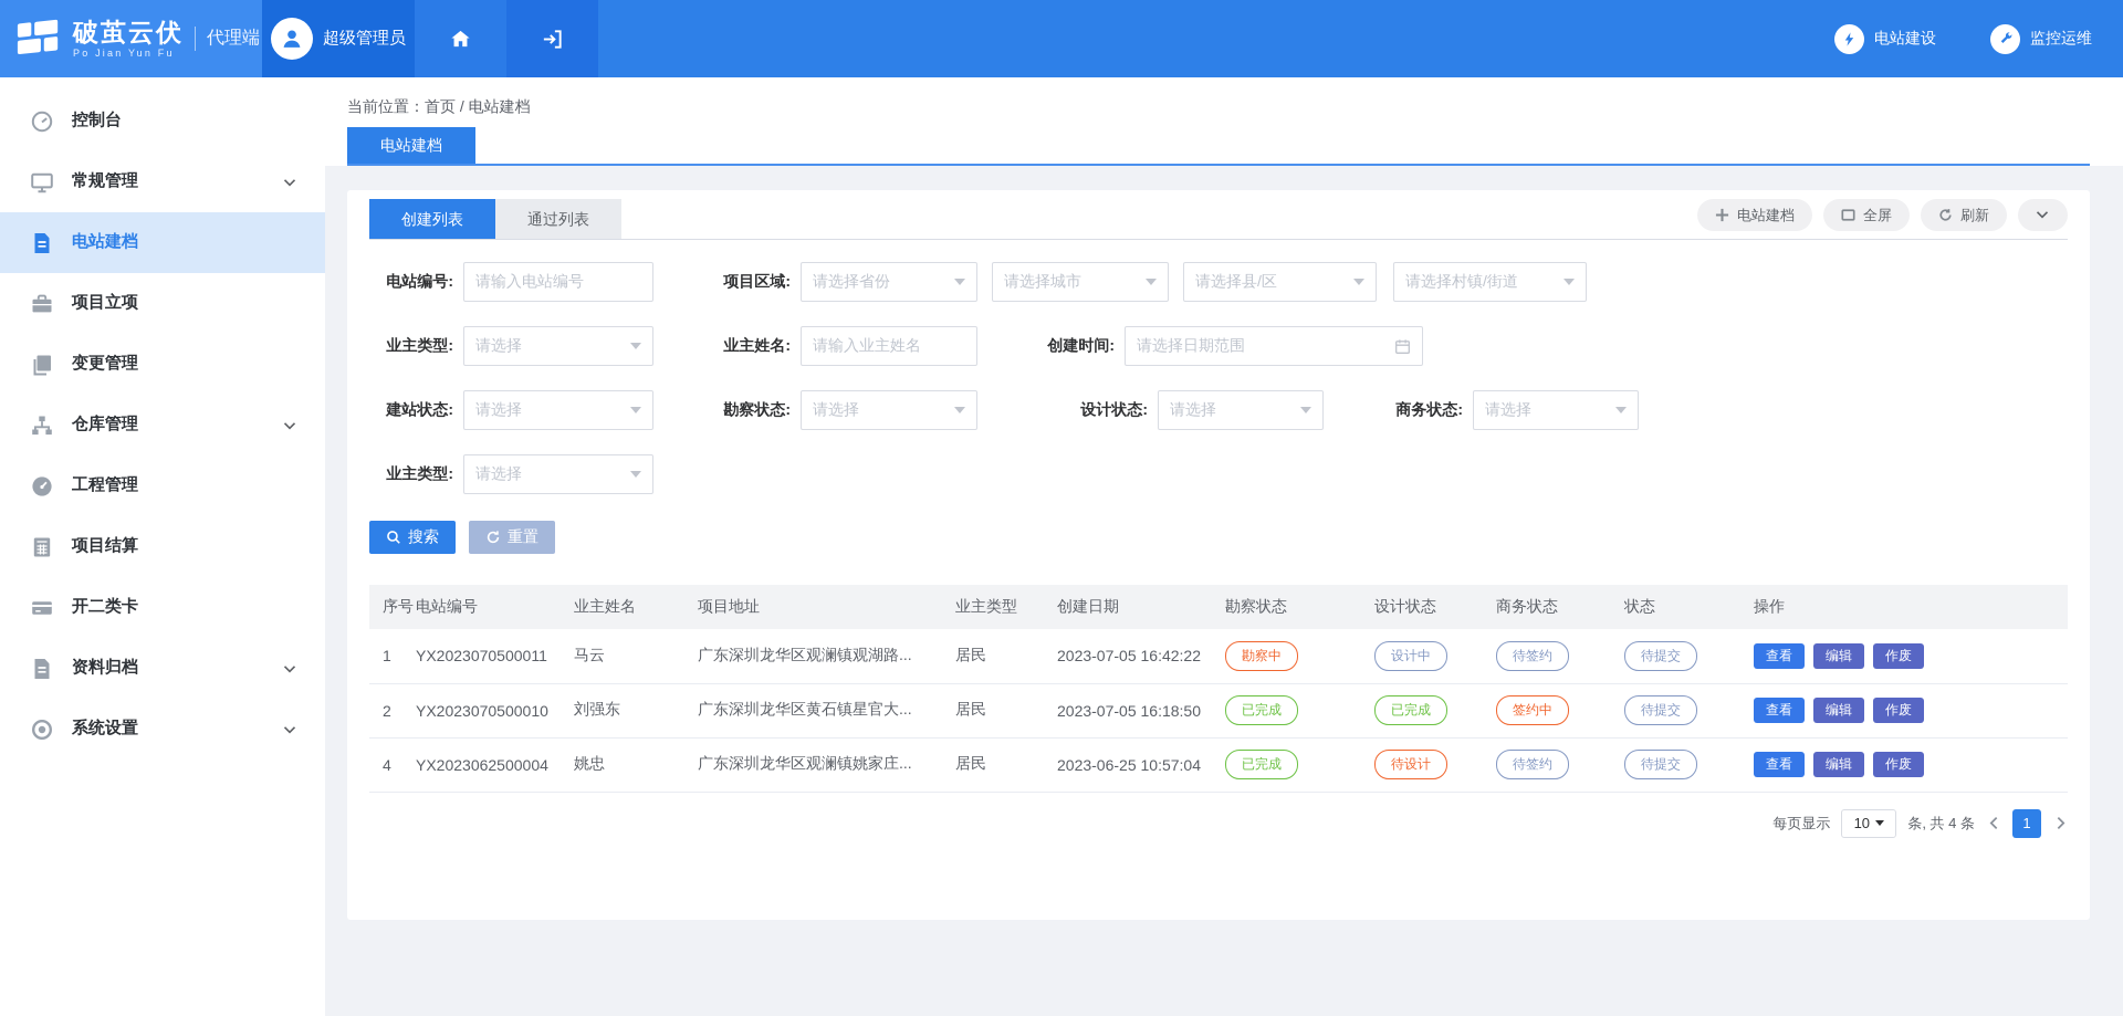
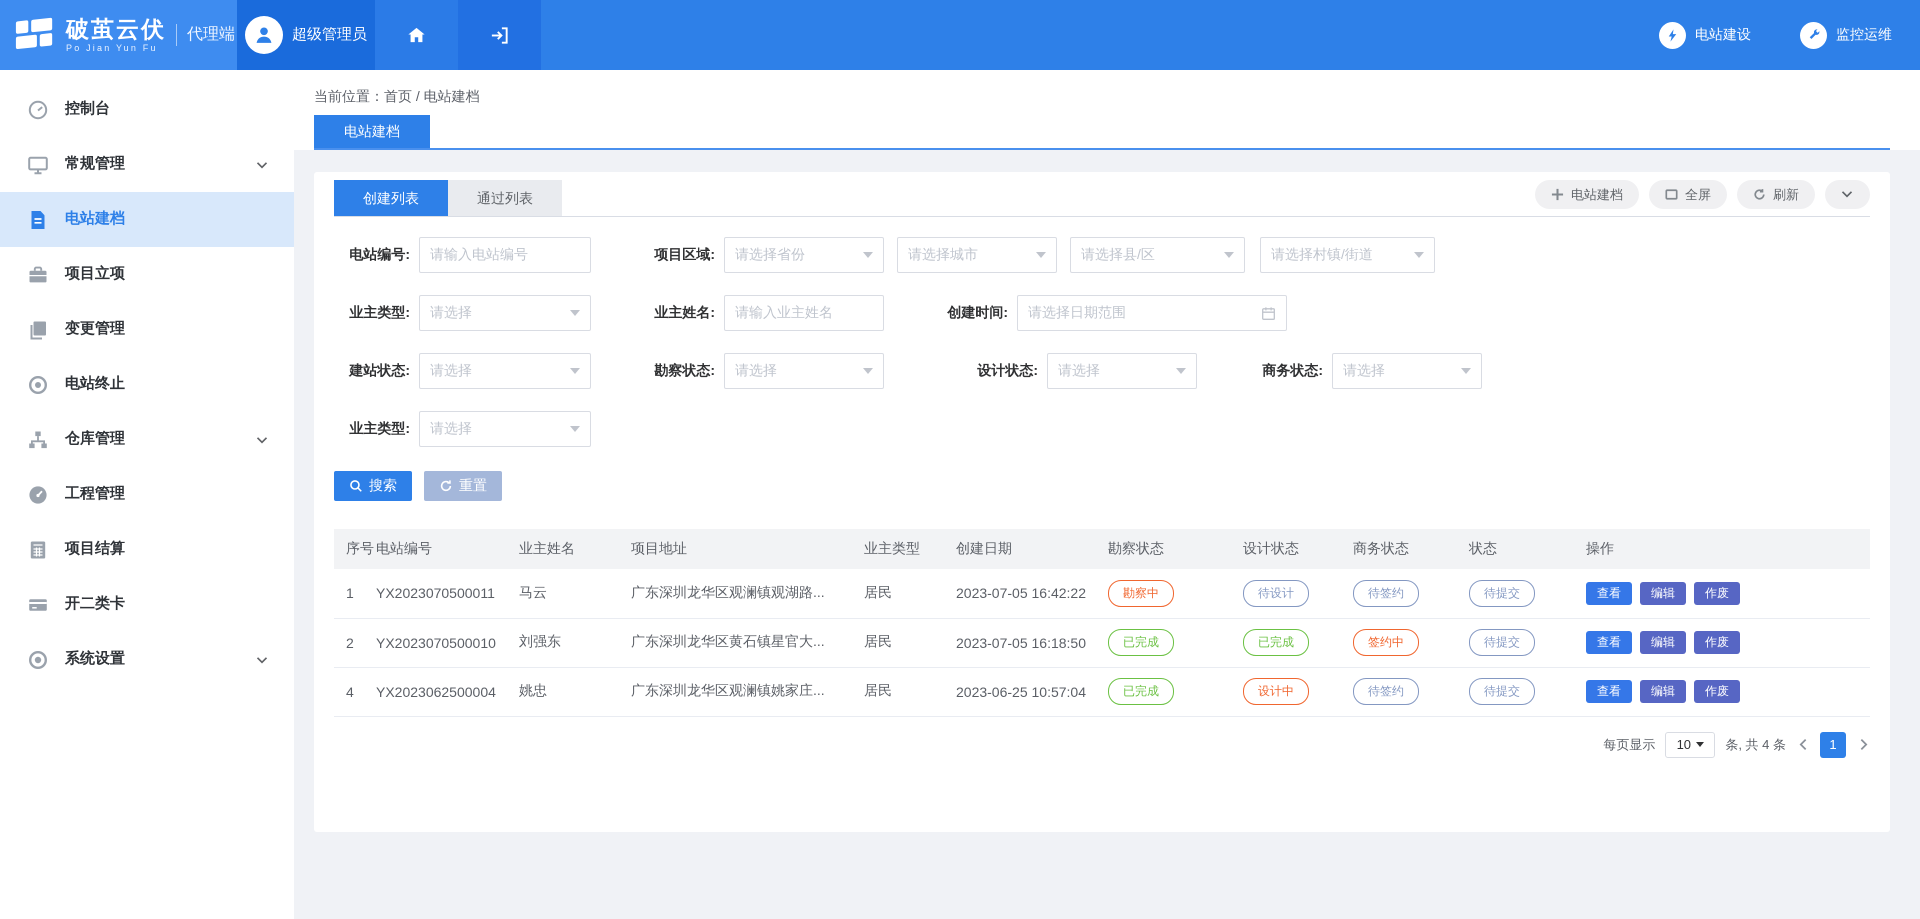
  破茧云伏
  Po Jian Yun Fu
  代理端
  超级管理员
  电站建设
  监控运维
  控制台
  常规管理
  电站建档
  项目立项
  变更管理
+ 电站终止
  仓库管理
  工程管理
  项目结算
  开二类卡
- 资料归档
  系统设置
  当前位置：首页 / 电站建档
  电站建档
  创建列表
  通过列表
  电站建档
  全屏
  刷新
  电站编号:
  请输入电站编号
  项目区域:
  请选择省份
  请选择城市
  请选择县/区
  请选择村镇/街道
  业主类型:
  请选择
  业主姓名:
  请输入业主姓名
  创建时间:
  请选择日期范围
  建站状态:
  请选择
  勘察状态:
  请选择
  设计状态:
  请选择
  商务状态:
  请选择
  业主类型:
  请选择
  搜索
  重置
  序号	电站编号	业主姓名	项目地址	业主类型	创建日期	勘察状态	设计状态	商务状态	状态	操作
- 1	YX2023070500011	马云	广东深圳龙华区观澜镇观湖路...	居民	2023-07-05 16:42:22	勘察中	设计中	待签约	待提交	查看 编辑 作废
+ 1	YX2023070500011	马云	广东深圳龙华区观澜镇观湖路...	居民	2023-07-05 16:42:22	勘察中	待设计	待签约	待提交	查看 编辑 作废
  2	YX2023070500010	刘强东	广东深圳龙华区黄石镇星官大...	居民	2023-07-05 16:18:50	已完成	已完成	签约中	待提交	查看 编辑 作废
- 4	YX2023062500004	姚忠	广东深圳龙华区观澜镇姚家庄...	居民	2023-06-25 10:57:04	已完成	待设计	待签约	待提交	查看 编辑 作废
+ 4	YX2023062500004	姚忠	广东深圳龙华区观澜镇姚家庄...	居民	2023-06-25 10:57:04	已完成	设计中	待签约	待提交	查看 编辑 作废
  每页显示
  10
  条, 共 4 条
  1
